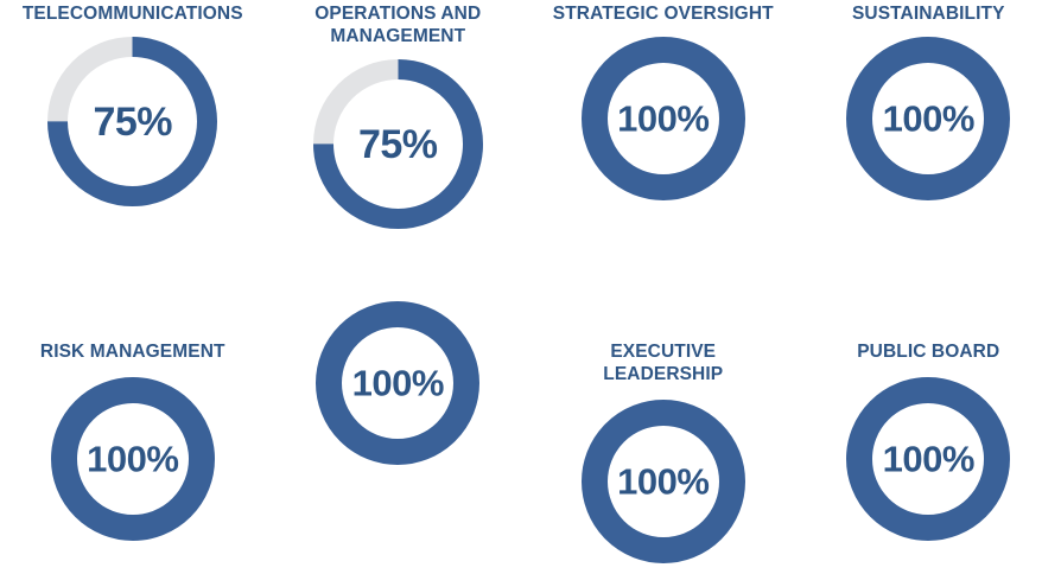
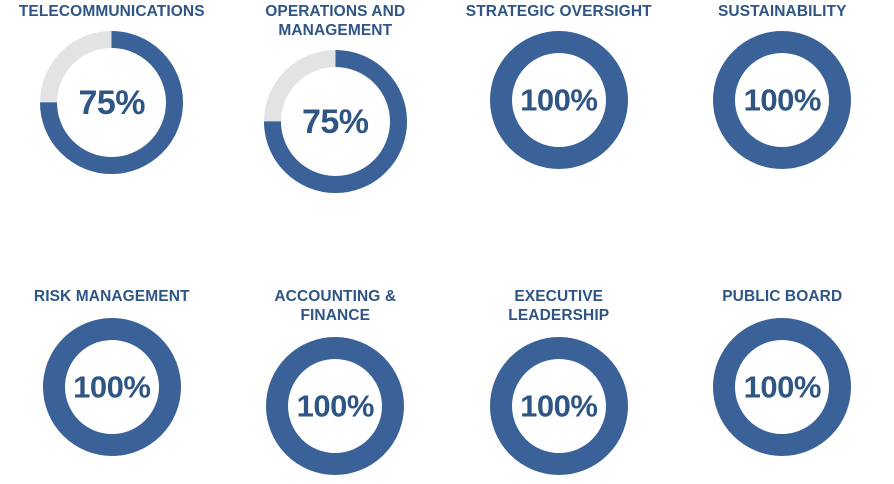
  TELECOMMUNICATIONS
  75%
  OPERATIONS AND
  MANAGEMENT
  75%
  STRATEGIC OVERSIGHT
  100%
  SUSTAINABILITY
  100%
  RISK MANAGEMENT
  100%
+ ACCOUNTING &
+ FINANCE
  100%
  EXECUTIVE
  LEADERSHIP
  100%
  PUBLIC BOARD
  100%
